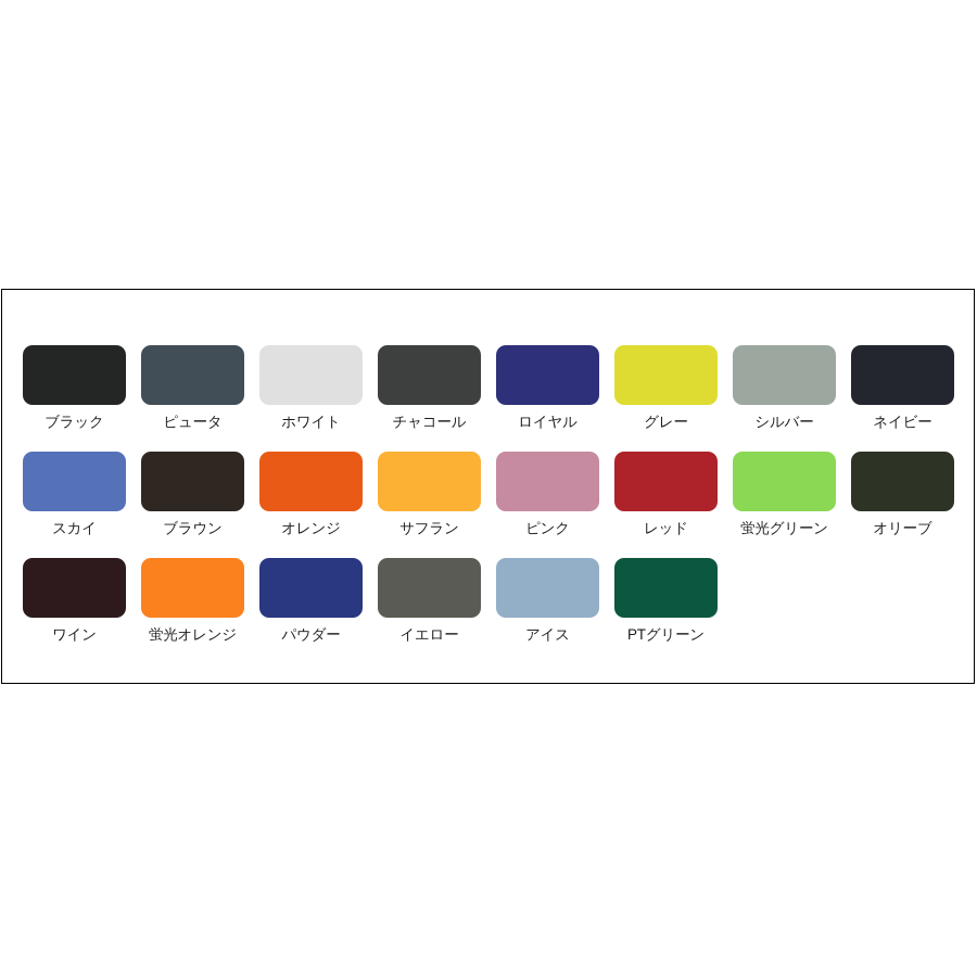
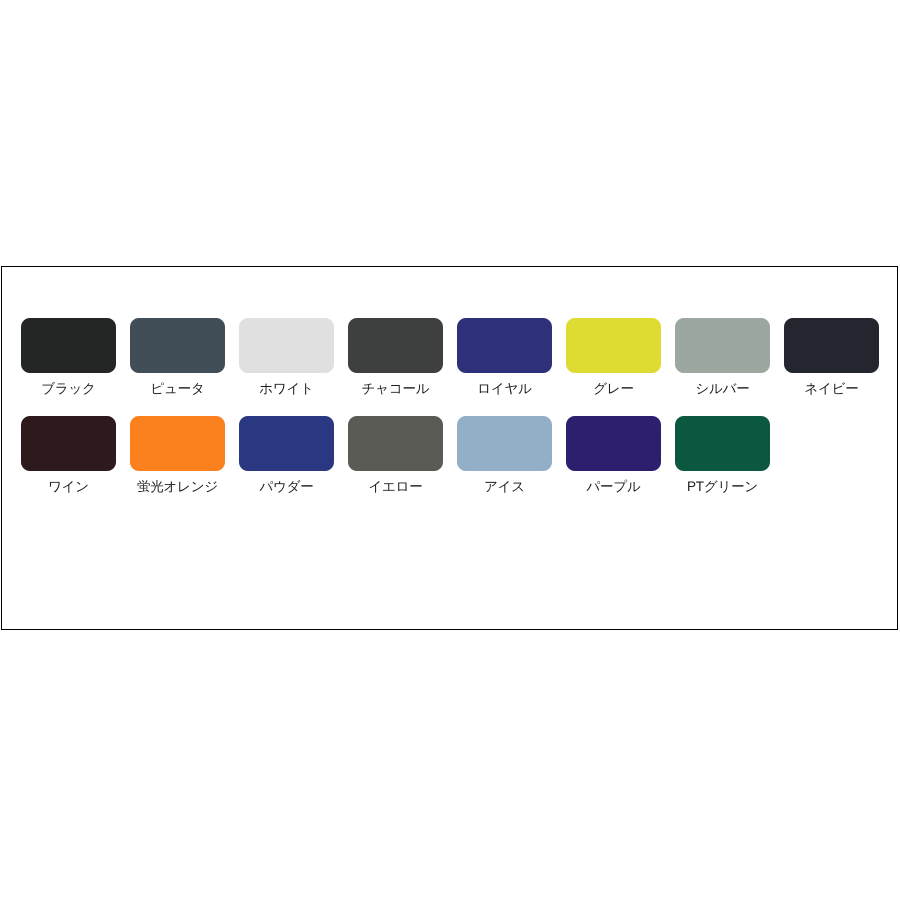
  ブラック
  ピュータ
  ホワイト
  チャコール
  ロイヤル
  グレー
  シルバー
  ネイビー
- スカイ
- ブラウン
- オレンジ
- サフラン
- ピンク
- レッド
- 蛍光グリーン
- オリーブ
  ワイン
  蛍光オレンジ
  パウダー
  イエロー
  アイス
+ パープル
  PTグリーン
